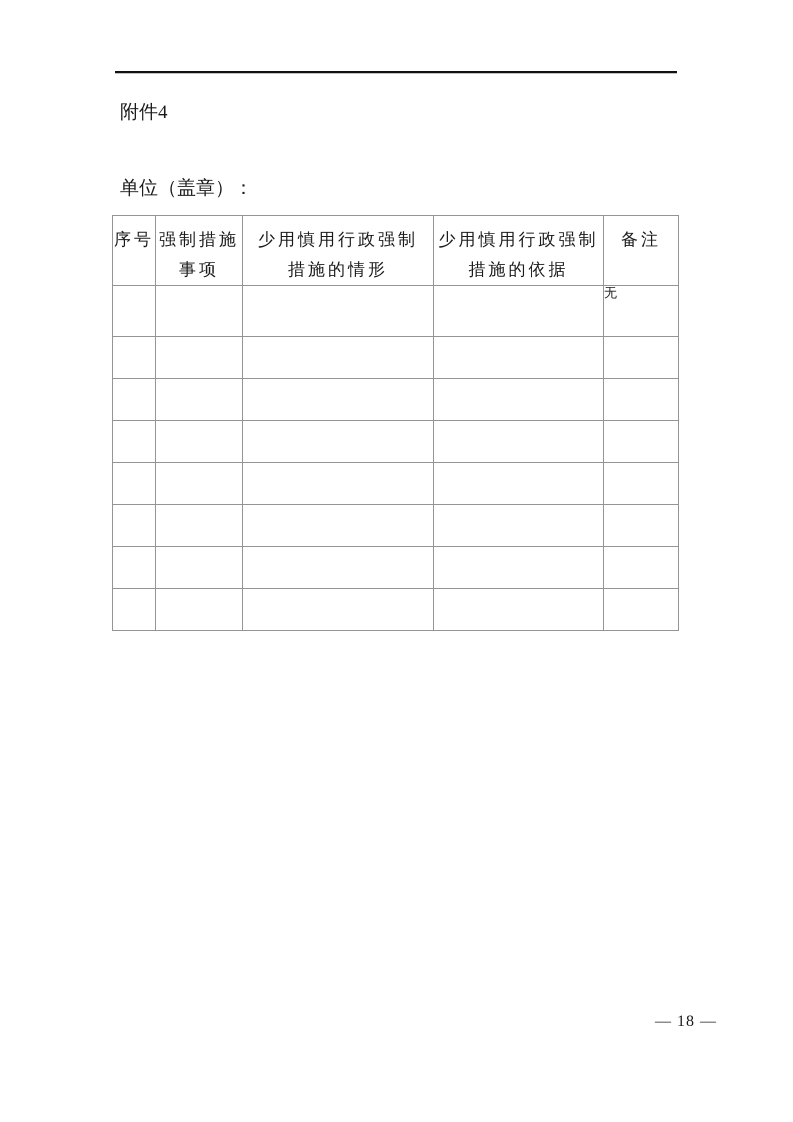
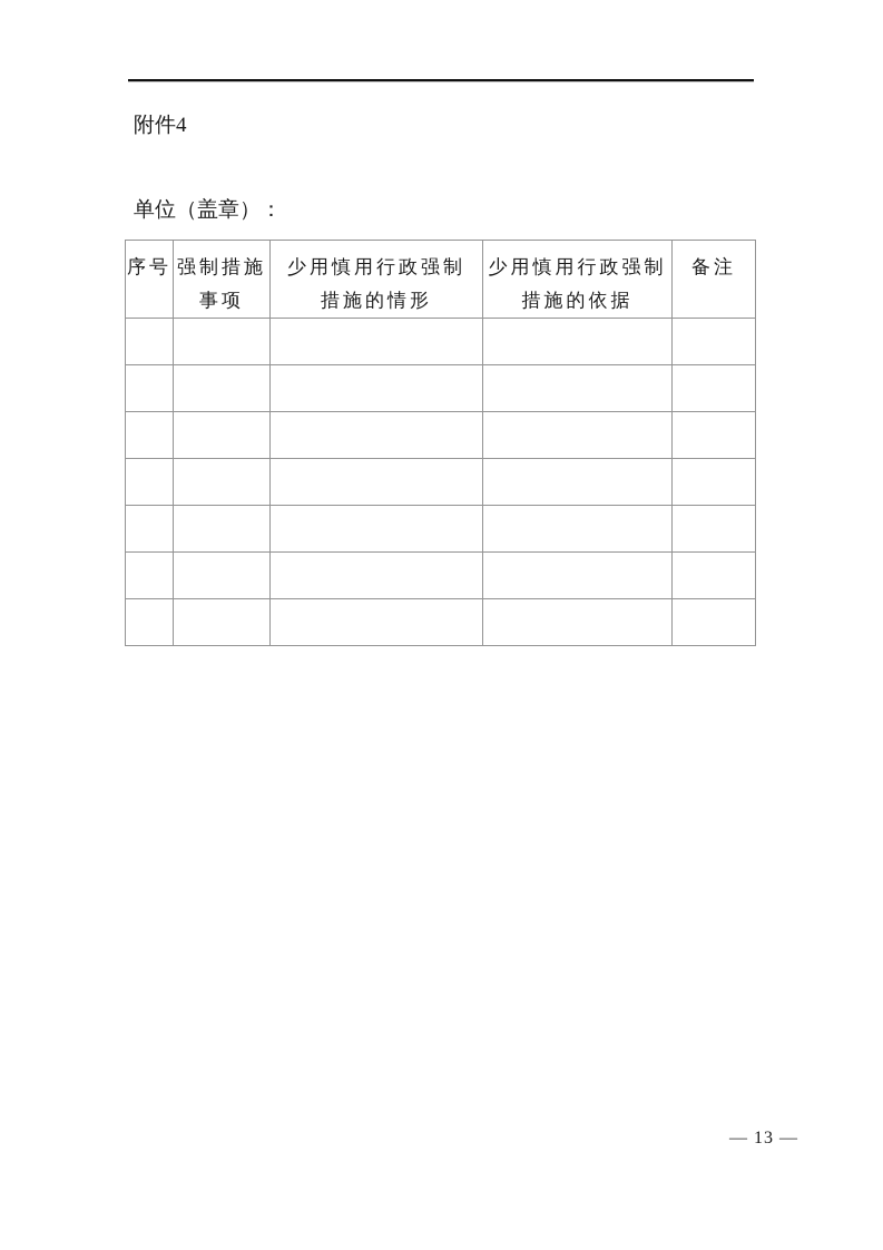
  附件4
  单位（盖章）：
  序号	强制措施 事项	少用慎用行政强制 措施的情形	少用慎用行政强制 措施的依据	备注
- 				无
- — 18 —
+ — 13 —
